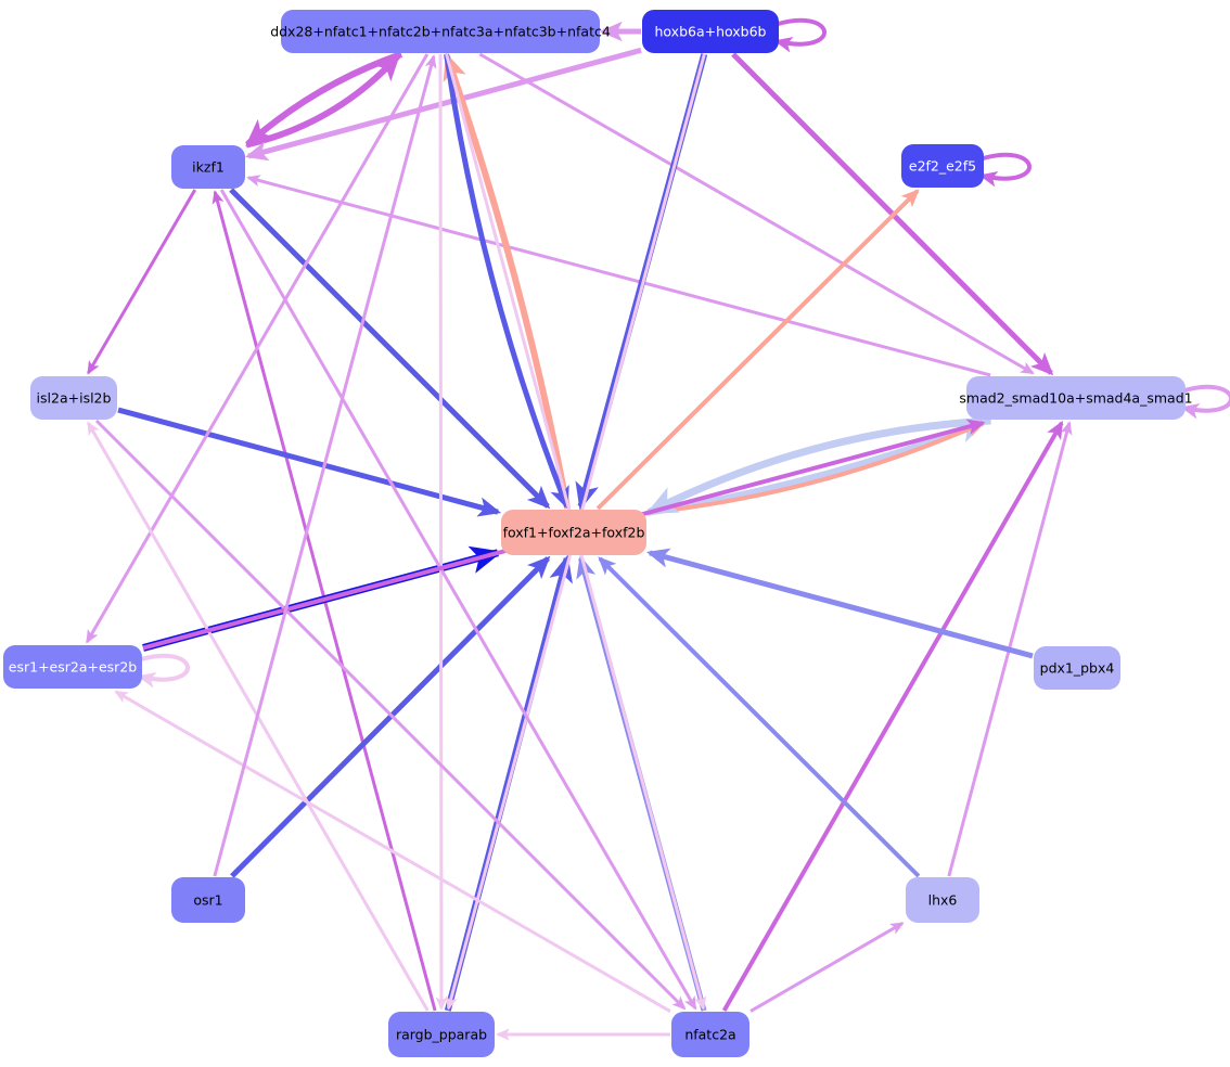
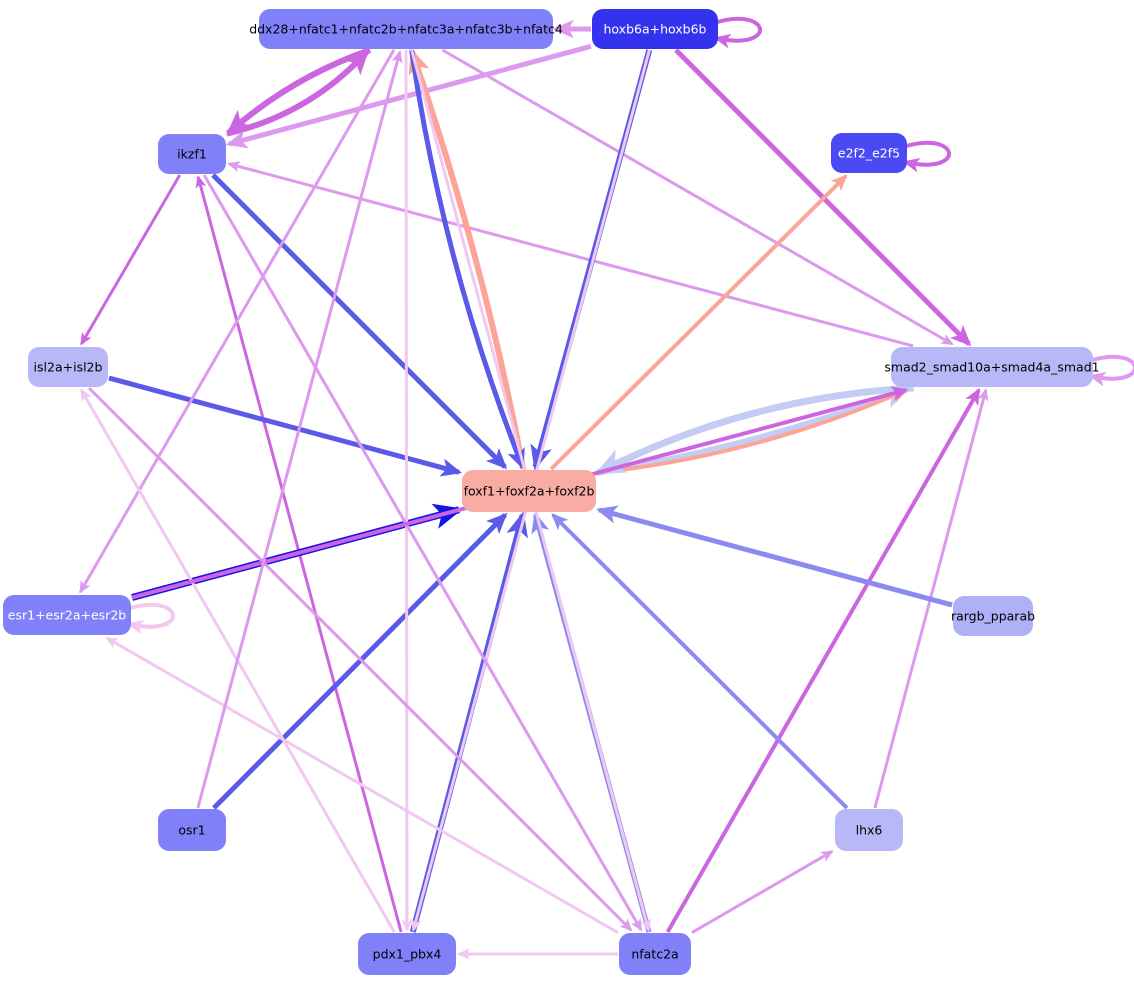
  ddx28+nfatc1+nfatc2b+nfatc3a+nfatc3b+nfatc4
  hoxb6a+hoxb6b
  ikzf1
  e2f2_e2f5
  isl2a+isl2b
  smad2_smad10a+smad4a_smad1
  foxf1+foxf2a+foxf2b
  esr1+esr2a+esr2b
- pdx1_pbx4
+ rargb_pparab
  osr1
  lhx6
- rargb_pparab
+ pdx1_pbx4
  nfatc2a
